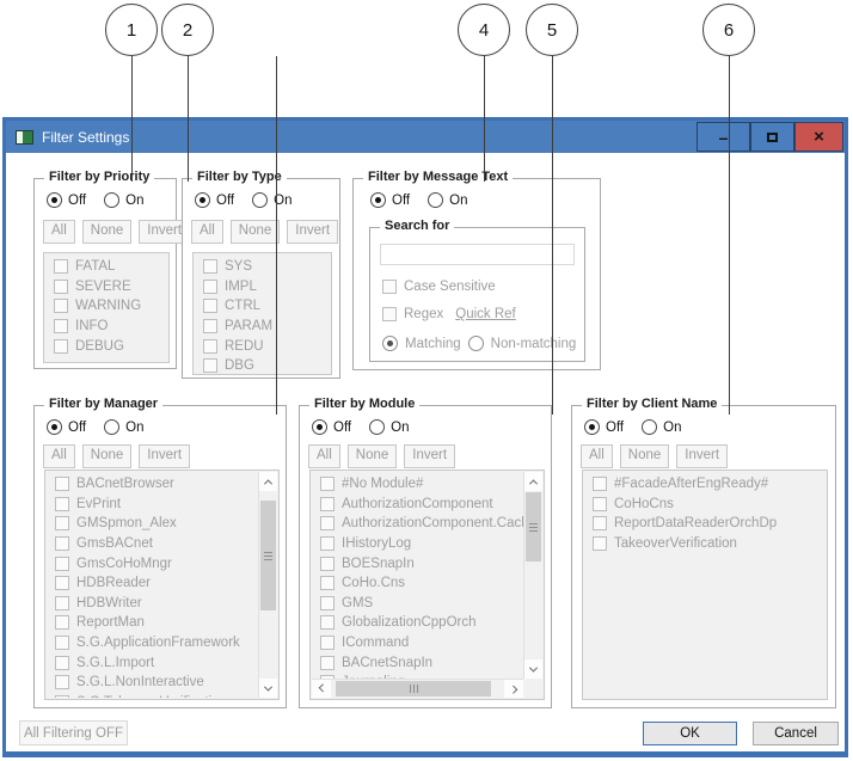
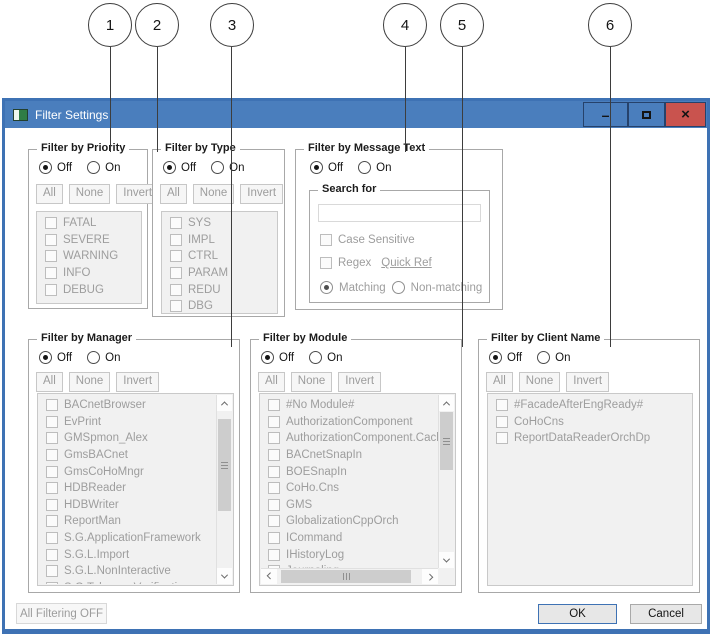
  1
  2
+ 3
  4
  5
  6
  Filter Settings
  –
  ×
  Filter by Priority
  Off
  On
  All
  None
  Invert
  FATAL
  SEVERE
  WARNING
  INFO
  DEBUG
  Filter by Type
  Off
  On
  All
  None
  Invert
  SYS
  IMPL
  CTRL
  PARAM
  REDU
  DBG
  Filter by Message Text
  Off
  On
  Search for
  Case Sensitive
  Regex
  Quick Ref
  Matching
  Non-matching
  Filter by Manager
  Off
  On
  All
  None
  Invert
  BACnetBrowser
  EvPrint
  GMSpmon_Alex
  GmsBACnet
  GmsCoHoMngr
  HDBReader
  HDBWriter
  ReportMan
  S.G.ApplicationFramework
  S.G.L.Import
  S.G.L.NonInteractive
  Filter by Module
  Off
  On
  All
  None
  Invert
  #No Module#
  AuthorizationComponent
  AuthorizationComponent.Cac
- IHistoryLog
+ BACnetSnapIn
  BOESnapIn
  CoHo.Cns
  GMS
  GlobalizationCppOrch
  ICommand
- BACnetSnapIn
+ IHistoryLog
  Filter by Client Name
  Off
  On
  All
  None
  Invert
  #FacadeAfterEngReady#
  CoHoCns
  ReportDataReaderOrchDp
- TakeoverVerification
  All Filtering OFF
  OK
  Cancel
